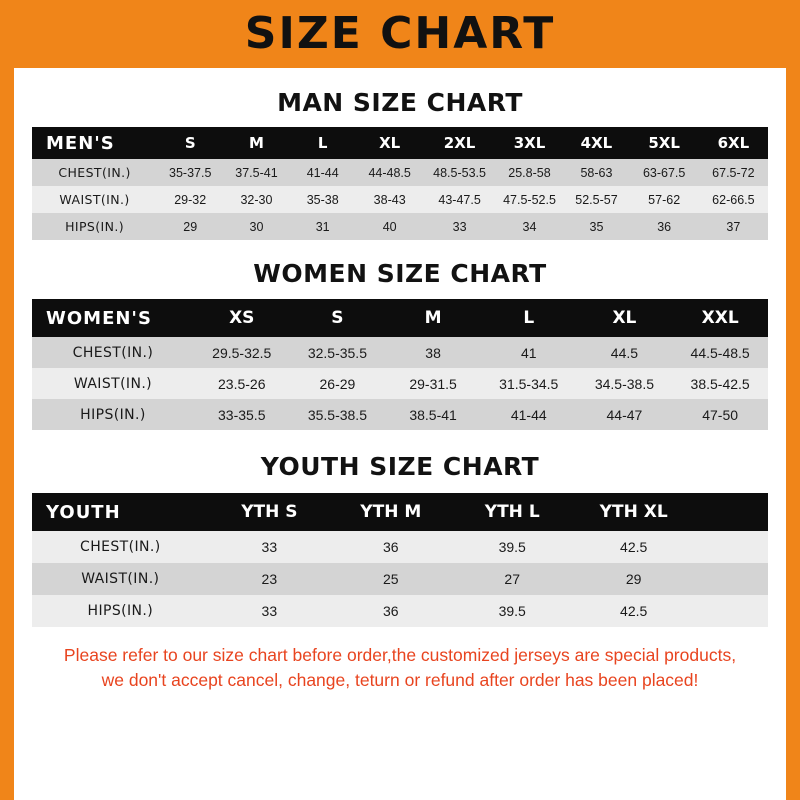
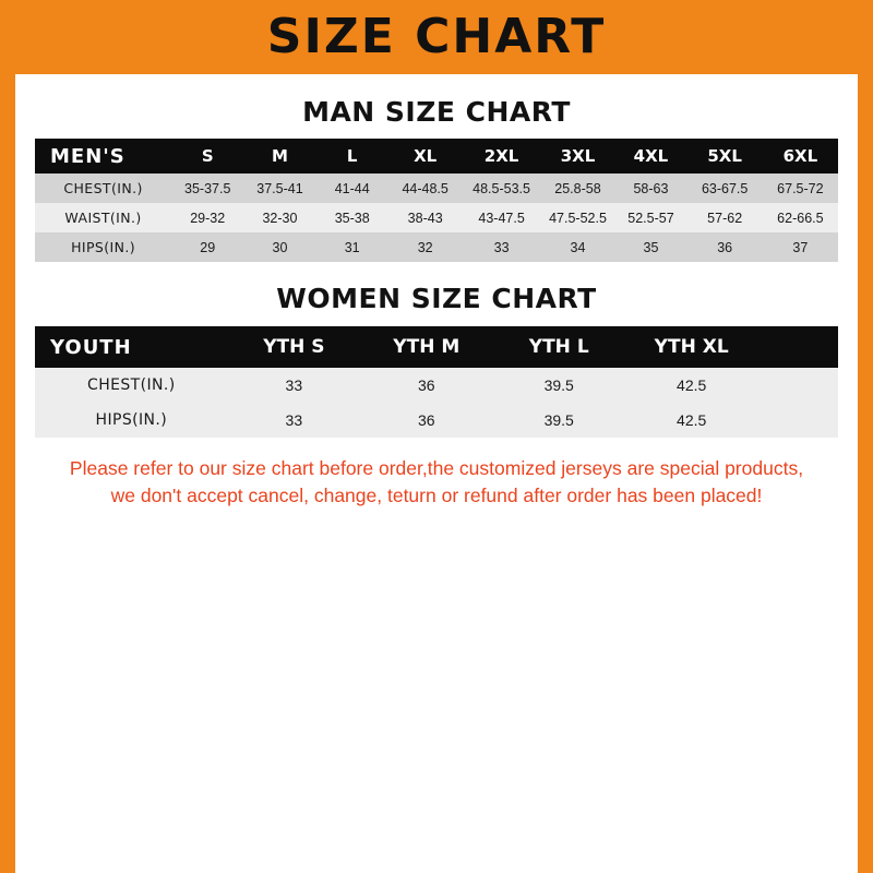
  SIZE CHART
  MAN SIZE CHART
  MEN'S	S	M	L	XL	2XL	3XL	4XL	5XL	6XL
  CHEST(IN.)	35-37.5	37.5-41	41-44	44-48.5	48.5-53.5	25.8-58	58-63	63-67.5	67.5-72
  WAIST(IN.)	29-32	32-30	35-38	38-43	43-47.5	47.5-52.5	52.5-57	57-62	62-66.5
- HIPS(IN.)	29	30	31	40	33	34	35	36	37
+ HIPS(IN.)	29	30	31	32	33	34	35	36	37
  WOMEN SIZE CHART
- WOMEN'S	XS	S	M	L	XL	XXL
- CHEST(IN.)	29.5-32.5	32.5-35.5	38	41	44.5	44.5-48.5
- WAIST(IN.)	23.5-26	26-29	29-31.5	31.5-34.5	34.5-38.5	38.5-42.5
- HIPS(IN.)	33-35.5	35.5-38.5	38.5-41	41-44	44-47	47-50
- YOUTH SIZE CHART
  YOUTH	YTH S	YTH M	YTH L	YTH XL
  CHEST(IN.)	33	36	39.5	42.5
- WAIST(IN.)	23	25	27	29
  HIPS(IN.)	33	36	39.5	42.5
  Please refer to our size chart before order,the customized jerseys are special products,
  we don't accept cancel, change, teturn or refund after order has been placed!
